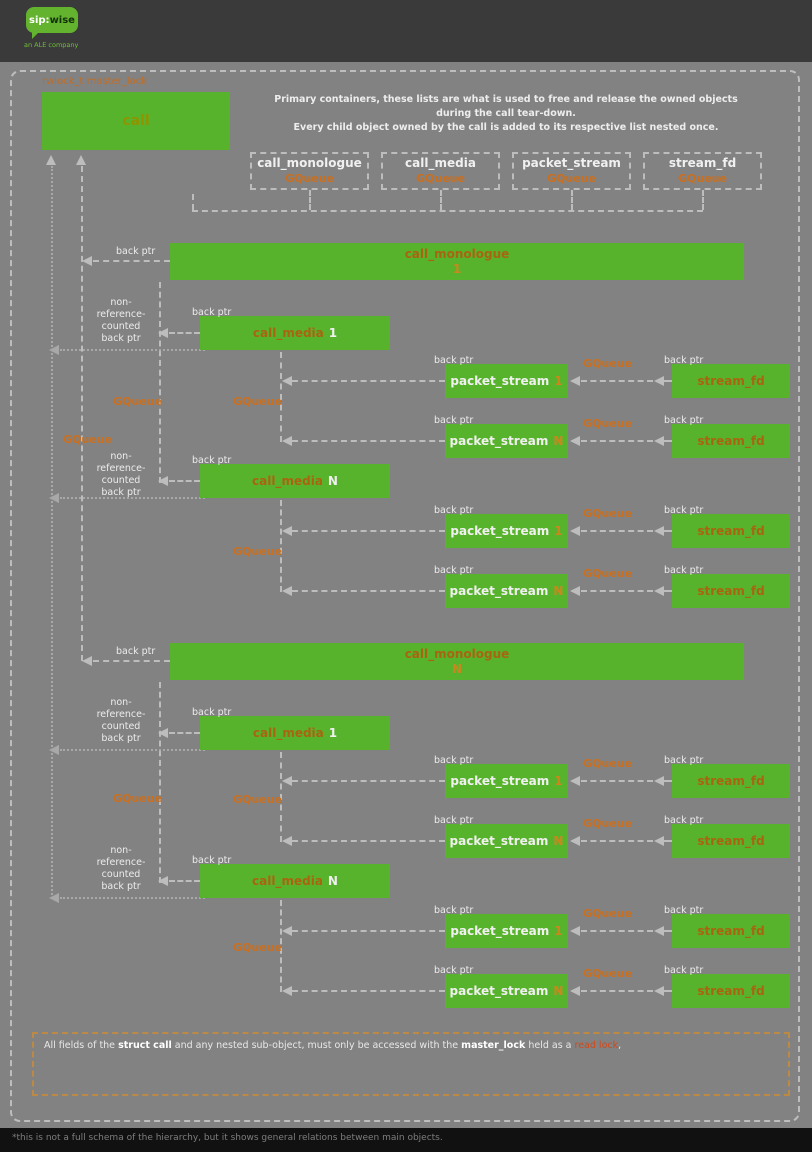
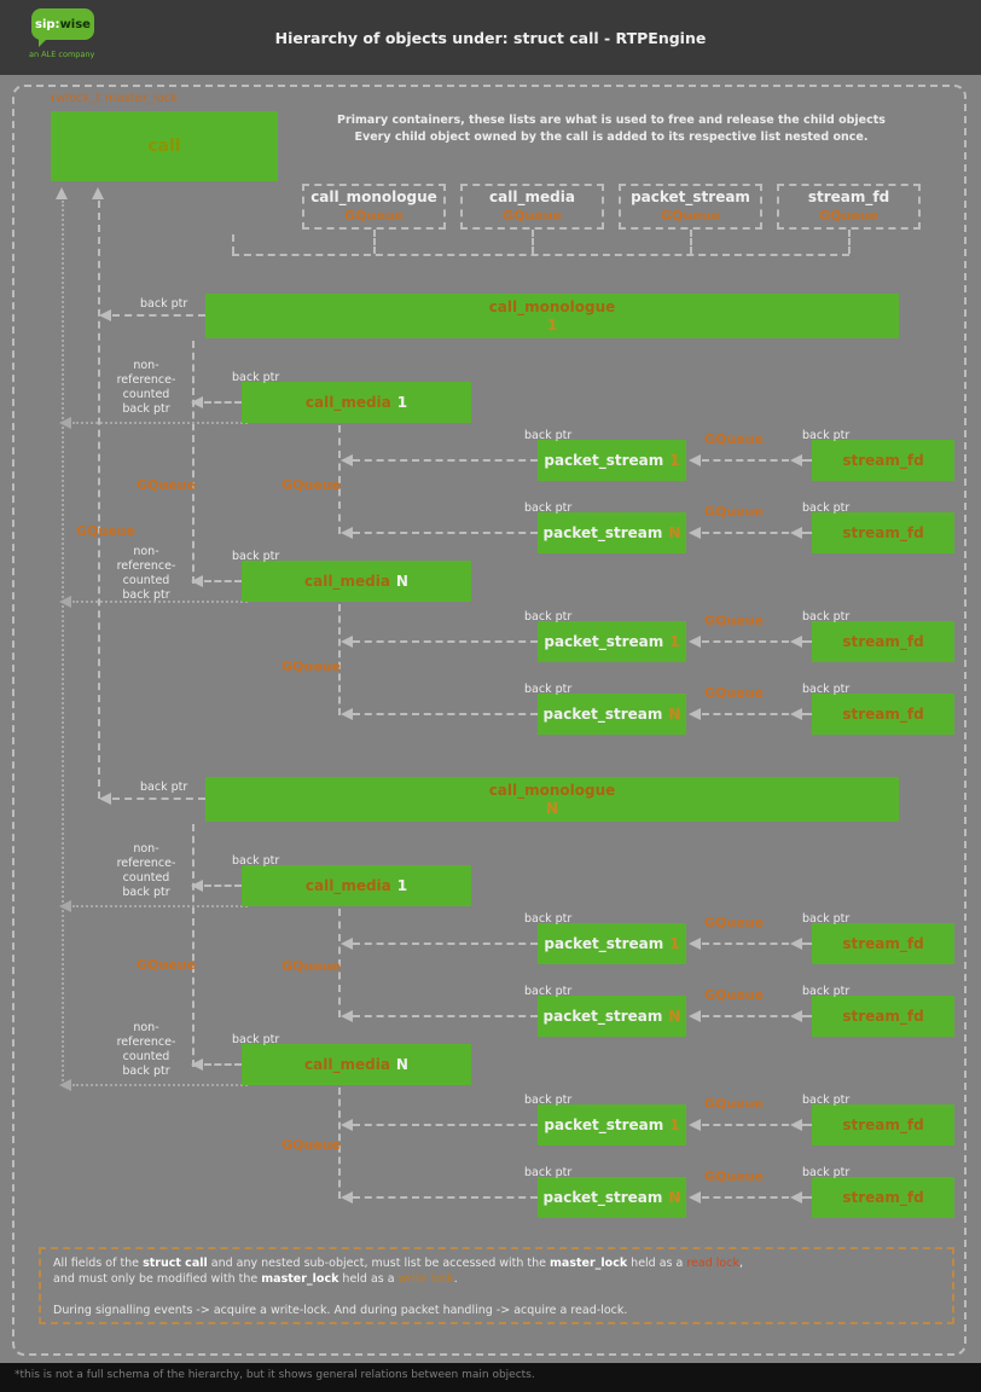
  sip:
  wise
  an ALE company
+ Hierarchy of objects under: struct call - RTPEngine
  rwlock_t master_lock
  call
- Primary containers, these lists are what is used to free and release the owned objects
+ Primary containers, these lists are what is used to free and release the child objects
- during the call tear-down.
  Every child object owned by the call is added to its respective list nested once.
  call_monologue
  GQueue
  call_media
  GQueue
  packet_stream
  GQueue
  stream_fd
  GQueue
  call_monologue
  1
  back ptr
  GQueue
  GQueue
  non-
  reference-
  counted
  back ptr
  non-
  reference-
  counted
  back ptr
  call_media
  1
  back ptr
  call_media
  N
  back ptr
  GQueue
  GQueue
  packet_stream
  1
  back ptr
  stream_fd
  back ptr
  GQueue
  packet_stream
  N
  back ptr
  stream_fd
  back ptr
  GQueue
  packet_stream
  1
  back ptr
  stream_fd
  back ptr
  GQueue
  packet_stream
  N
  back ptr
  stream_fd
  back ptr
  GQueue
  call_monologue
  N
  back ptr
  GQueue
  non-
  reference-
  counted
  back ptr
  non-
  reference-
  counted
  back ptr
  call_media
  1
  back ptr
  call_media
  N
  back ptr
  GQueue
  GQueue
  packet_stream
  1
  back ptr
  stream_fd
  back ptr
  GQueue
  packet_stream
  N
  back ptr
  stream_fd
  back ptr
  GQueue
  packet_stream
  1
  back ptr
  stream_fd
  back ptr
  GQueue
  packet_stream
  N
  back ptr
  stream_fd
  back ptr
  GQueue
- All fields of the struct call and any nested sub-object, must only be accessed with the master_lock held as a read lock,
+ All fields of the struct call and any nested sub-object, must list be accessed with the master_lock held as a read lock,
+ and must only be modified with the master_lock held as a write lock.
+ During signalling events -> acquire a write-lock. And during packet handling -> acquire a read-lock.
  *this is not a full schema of the hierarchy, but it shows general relations between main objects.
